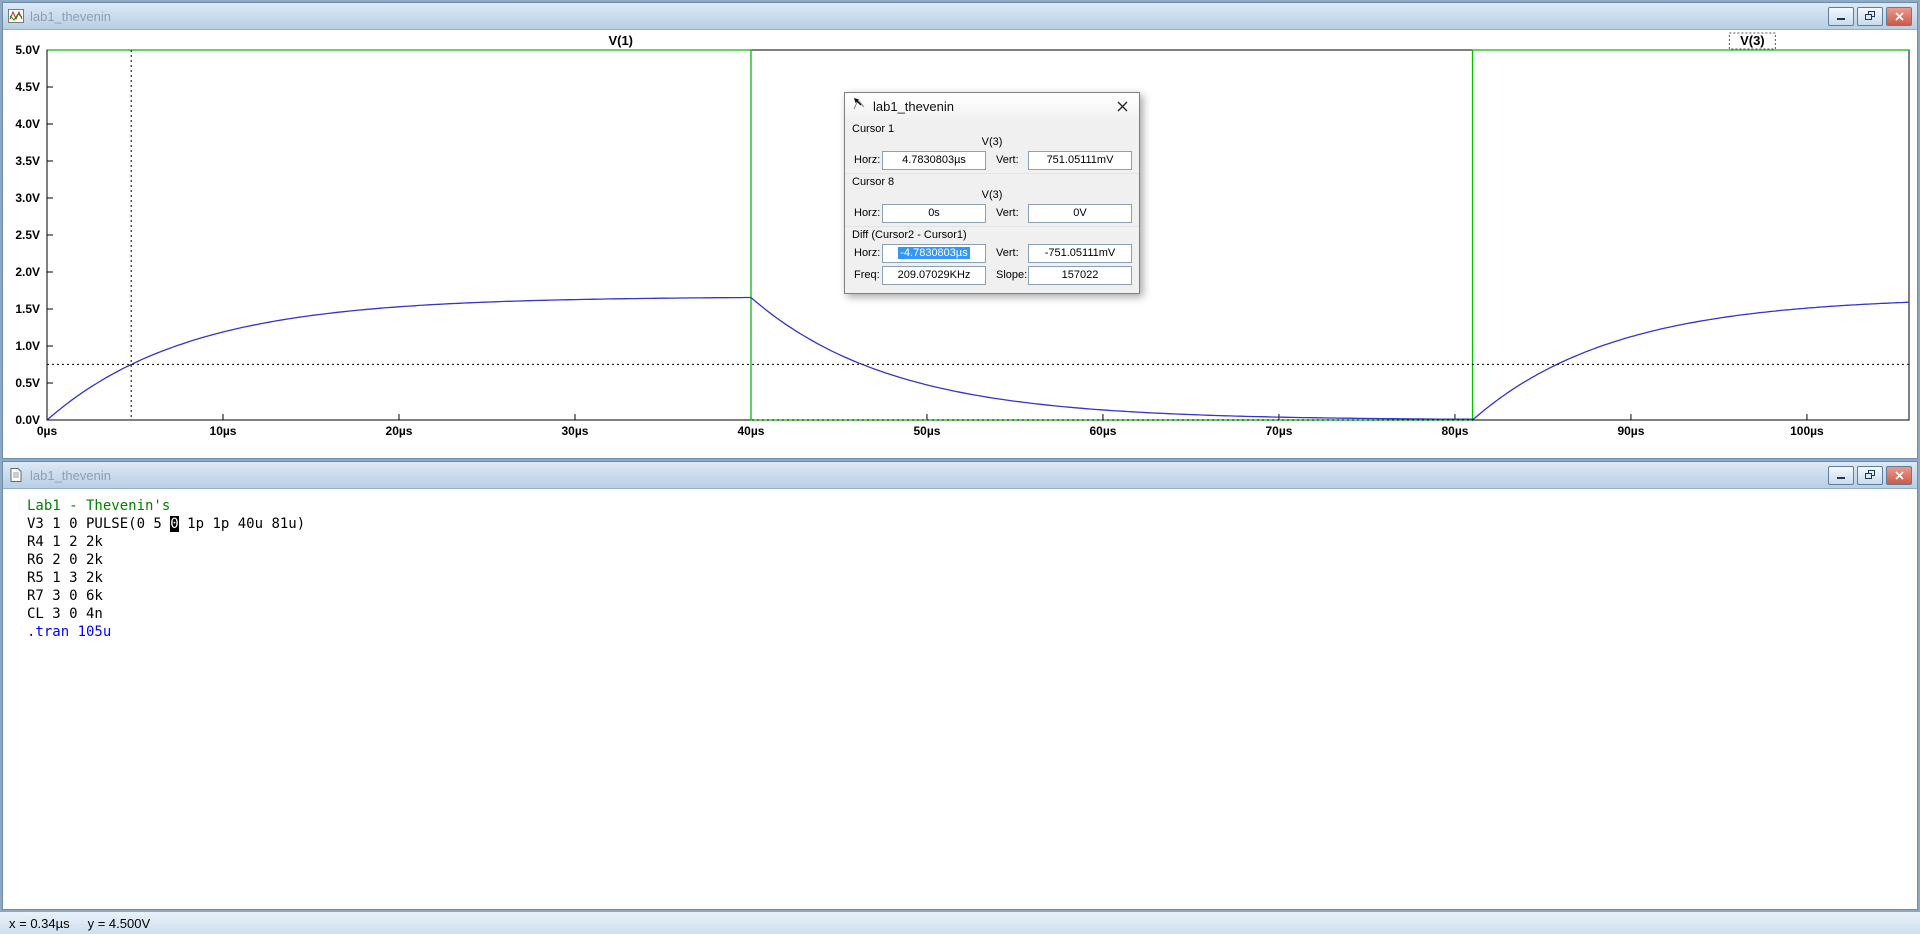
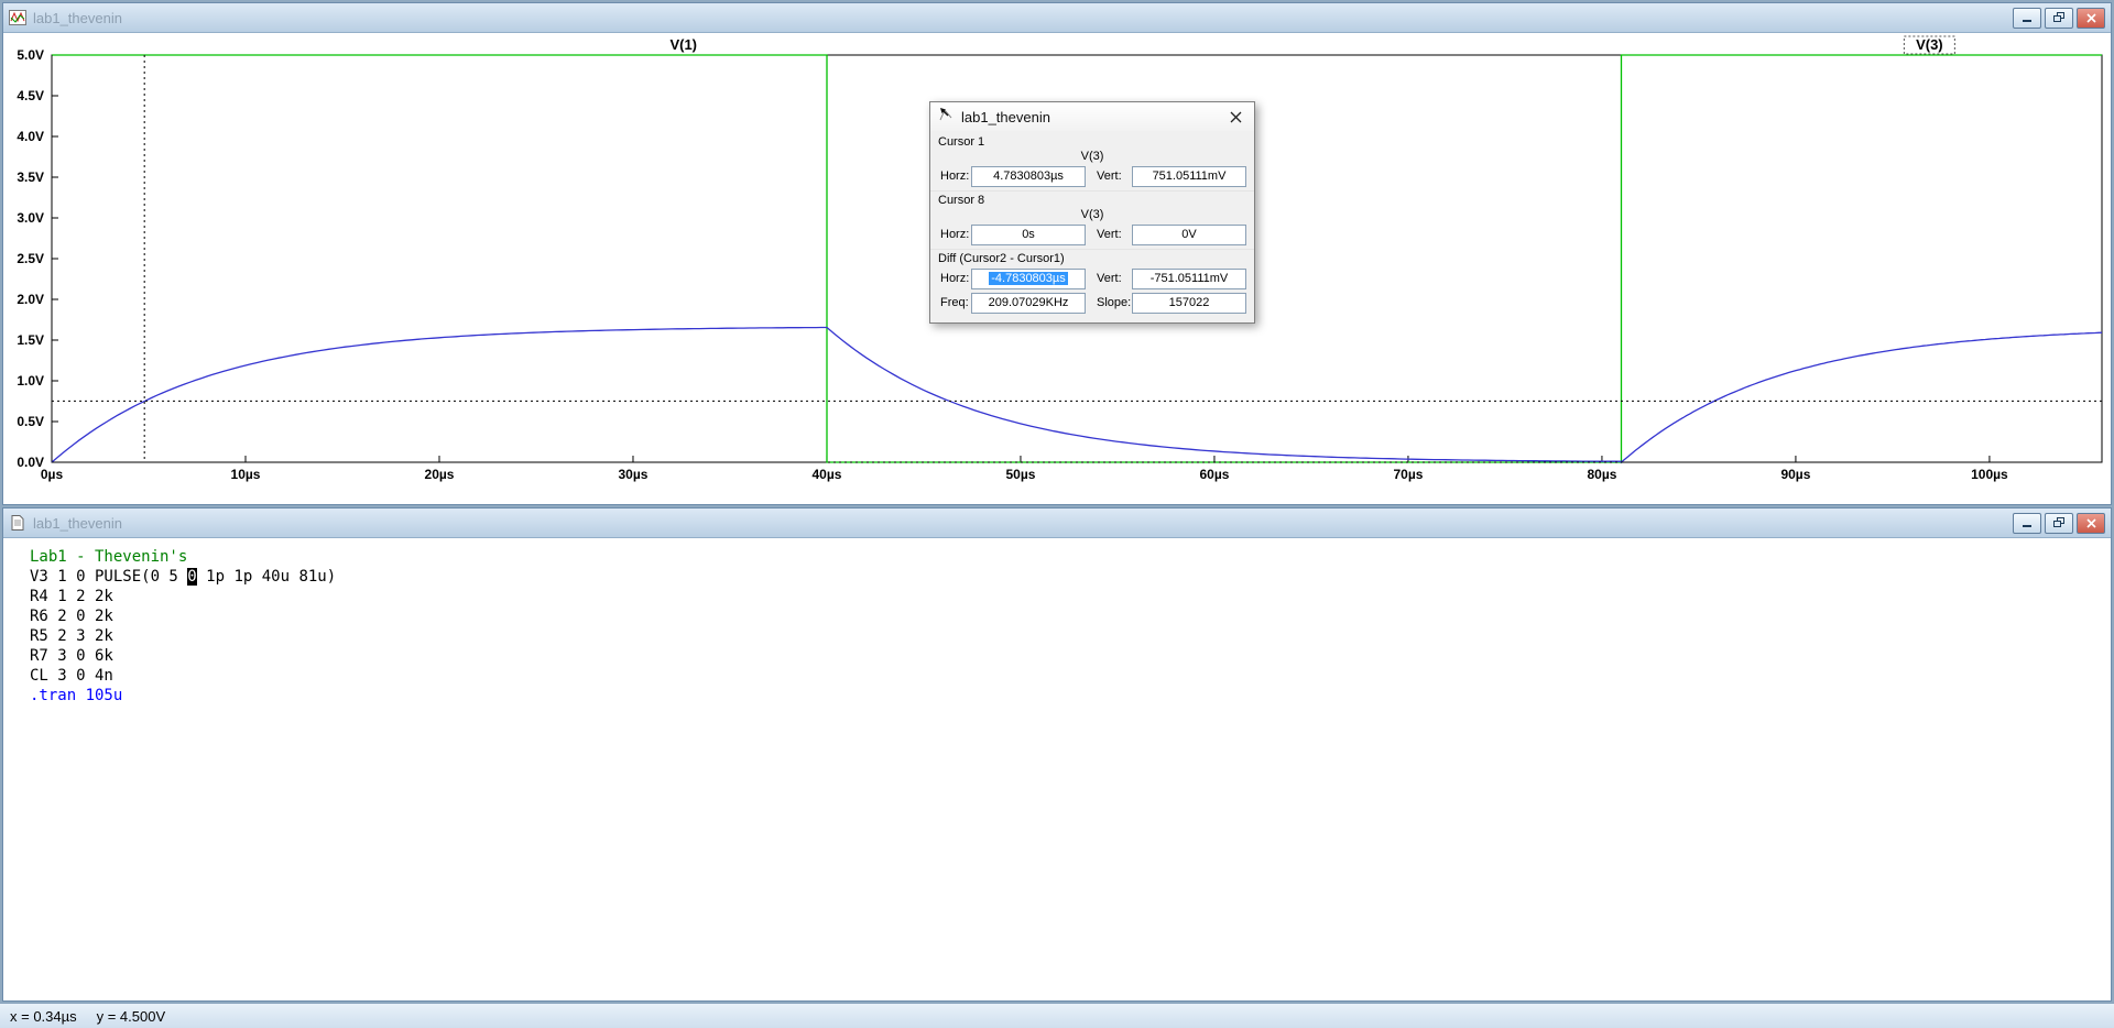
  lab1_thevenin
  0µs
  10µs
  20µs
  30µs
  40µs
  50µs
  60µs
  70µs
  80µs
  90µs
  100µs
  0.0V
  0.5V
  1.0V
  1.5V
  2.0V
  2.5V
  3.0V
  3.5V
  4.0V
  4.5V
  5.0V
  V(1)
  V(3)
  lab1_thevenin
  Cursor 1
  V(3)
  Horz:
  4.7830803µs
  Vert:
  751.05111mV
  Cursor 8
  V(3)
  Horz:
  0s
  Vert:
  0V
  Diff (Cursor2 - Cursor1)
  Horz:
  -4.7830803µs
  Vert:
  -751.05111mV
  Freq:
  209.07029KHz
  Slope:
  157022
  lab1_thevenin
  Lab1 - Thevenin's
  V3 1 0 PULSE(0 5 0 1p 1p 40u 81u)
  R4 1 2 2k
  R6 2 0 2k
- R5 1 3 2k
+ R5 2 3 2k
  R7 3 0 6k
  CL 3 0 4n
  .tran 105u
  x = 0.34µs
  y = 4.500V
